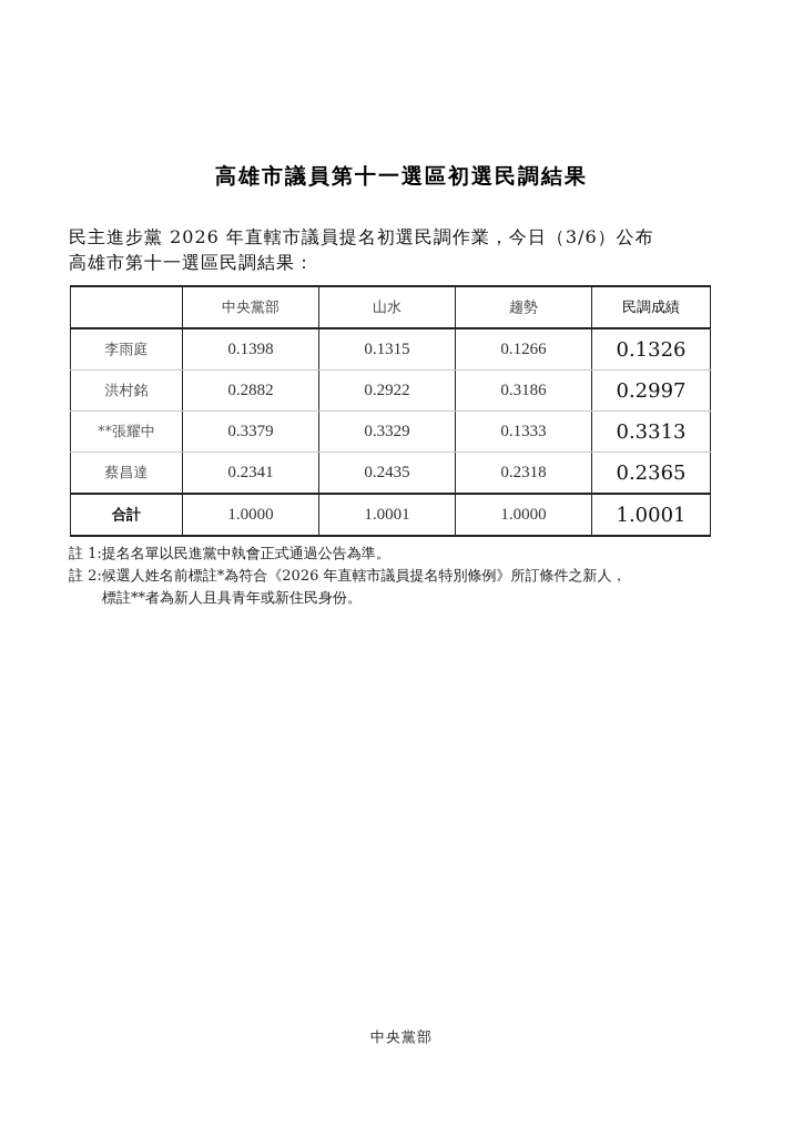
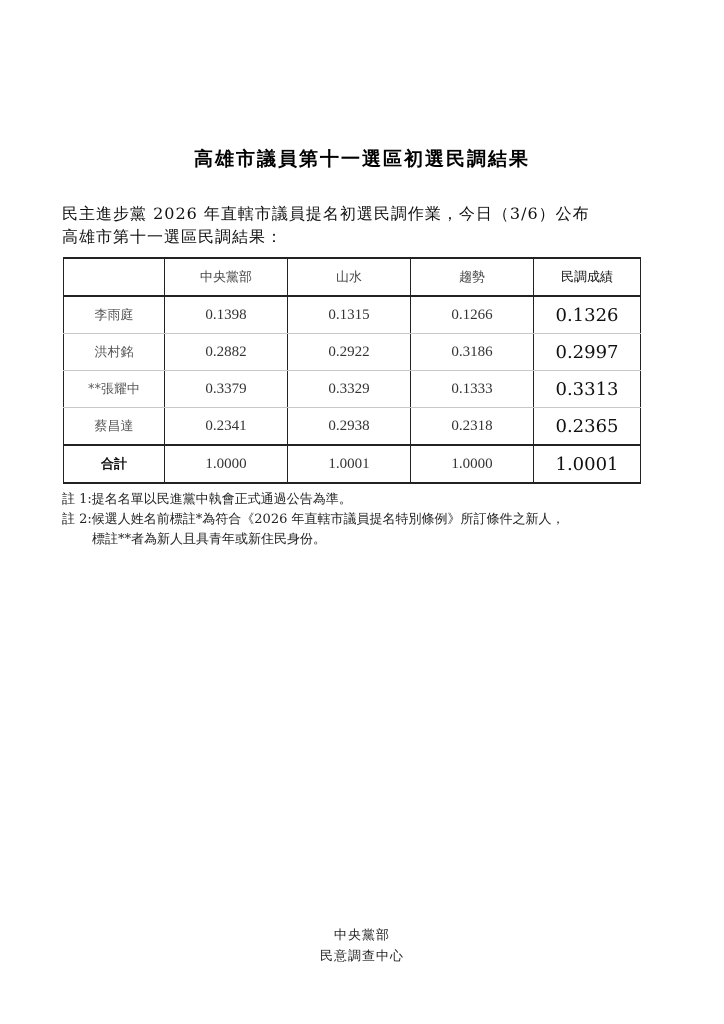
  高雄市議員第十一選區初選民調結果
  民主進步黨 2026 年直轄市議員提名初選民調作業，今日（3/6）公布
  高雄市第十一選區民調結果：
  	中央黨部	山水	趨勢	民調成績
  李雨庭	0.1398	0.1315	0.1266	0.1326
  洪村銘	0.2882	0.2922	0.3186	0.2997
  **張耀中	0.3379	0.3329	0.1333	0.3313
- 蔡昌達	0.2341	0.2435	0.2318	0.2365
+ 蔡昌達	0.2341	0.2938	0.2318	0.2365
  合計	1.0000	1.0001	1.0000	1.0001
  註 1:提名名單以民進黨中執會正式通過公告為準。
  註 2:候選人姓名前標註*為符合《2026 年直轄市議員提名特別條例》所訂條件之新人，
  標註**者為新人且具青年或新住民身份。
  中央黨部
+ 民意調查中心
